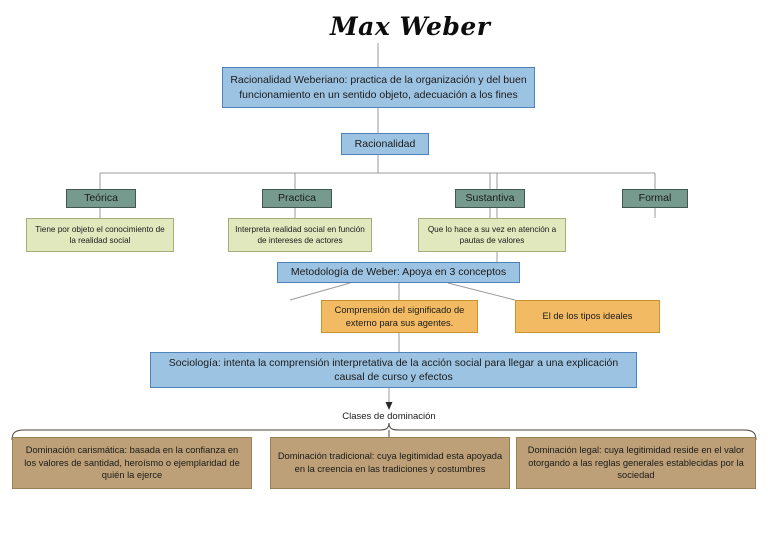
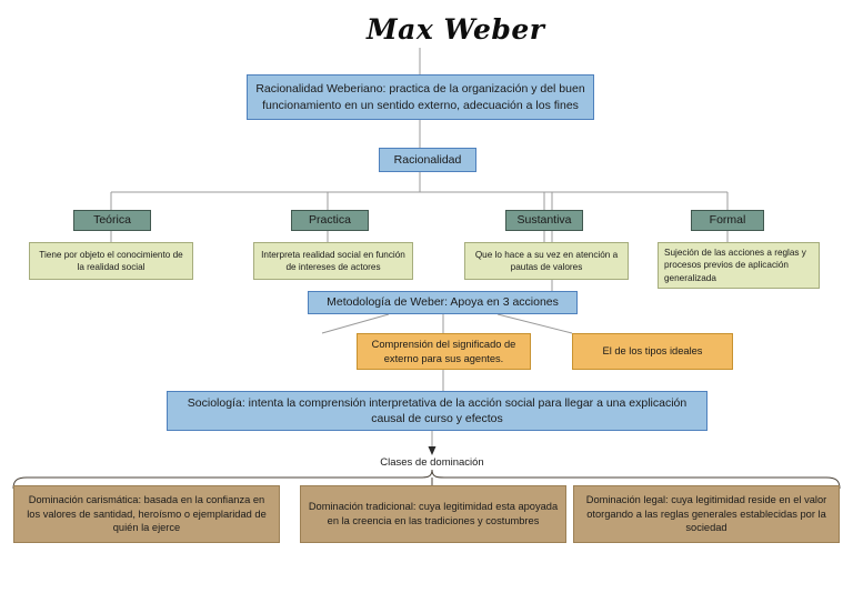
  Max Weber
- Racionalidad Weberiano: practica de la organización y del buen funcionamiento en un sentido objeto, adecuación a los fines
+ Racionalidad Weberiano: practica de la organización y del buen funcionamiento en un sentido externo, adecuación a los fines
  Racionalidad
  Teórica
  Tiene por objeto el conocimiento de la realidad social
  Practica
  Interpreta realidad social en función de intereses de actores
  Sustantiva
  Que lo hace a su vez en atención a pautas de valores
  Formal
+ Sujeción de las acciones a reglas y procesos previos de aplicación generalizada
- Metodología de Weber: Apoya en 3 conceptos
+ Metodología de Weber: Apoya en 3 acciones
  Comprensión del significado de externo para sus agentes.
  El de los tipos ideales
  Sociología: intenta la comprensión interpretativa de la acción social para llegar a una explicación causal de curso y efectos
  Clases de dominación
  Dominación carismática: basada en la confianza en los valores de santidad, heroísmo o ejemplaridad de quién la ejerce
  Dominación tradicional: cuya legitimidad esta apoyada en la creencia en las tradiciones y costumbres
  Dominación legal: cuya legitimidad reside en el valor otorgando a las reglas generales establecidas por la sociedad
